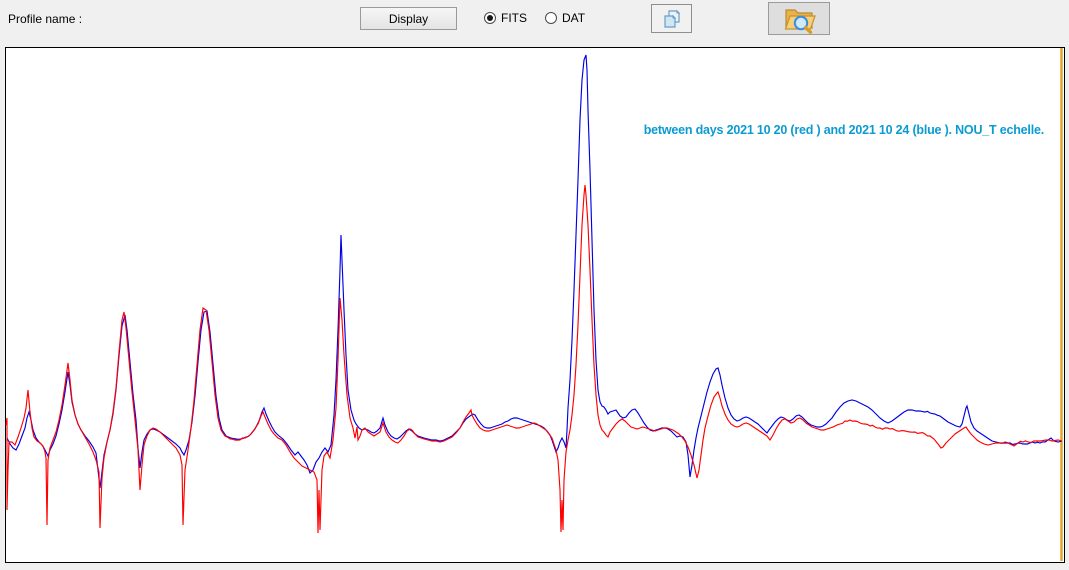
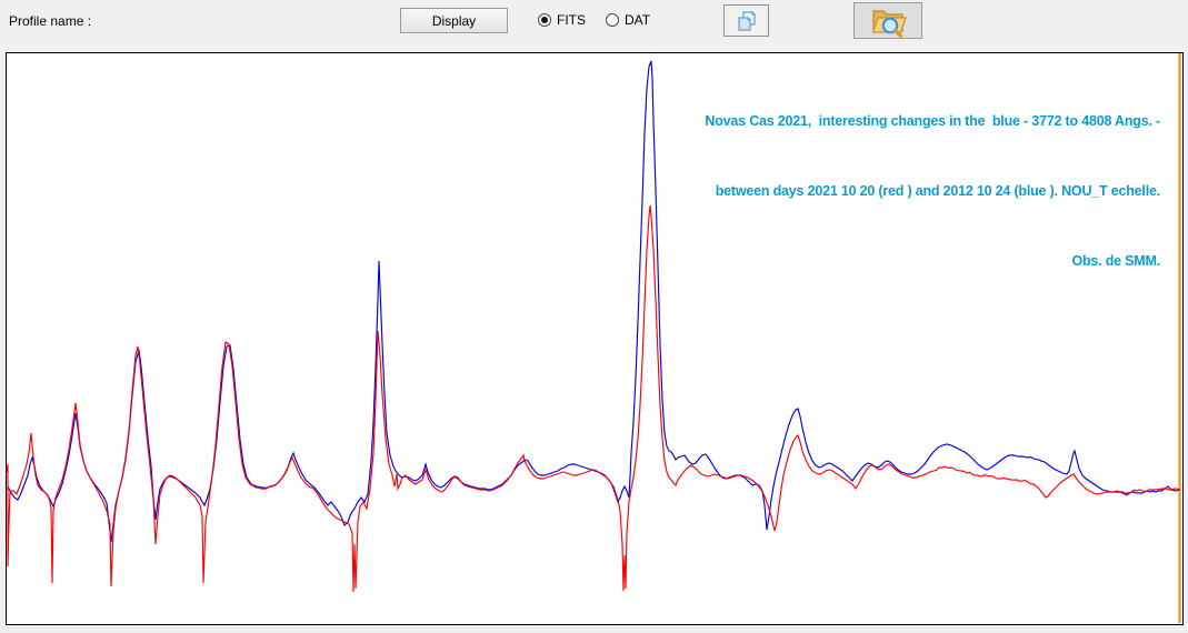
  Profile name :
  Display
  FITS
  DAT
+ Novas Cas 2021, interesting changes in the blue - 3772 to 4808 Angs. -
- between days 2021 10 20 (red ) and 2021 10 24 (blue ). NOU_T echelle.
+ between days 2021 10 20 (red ) and 2012 10 24 (blue ). NOU_T echelle.
+ Obs. de SMM.
